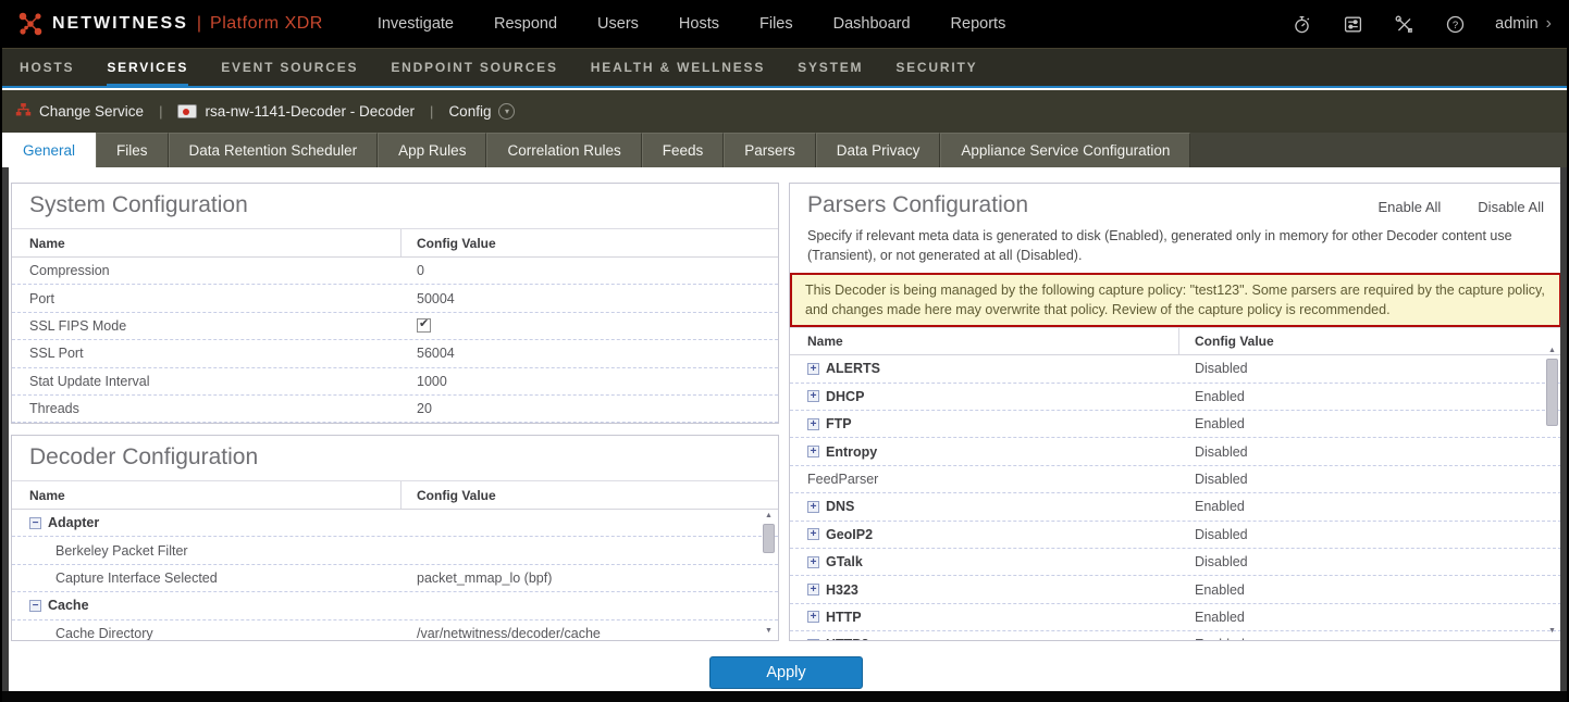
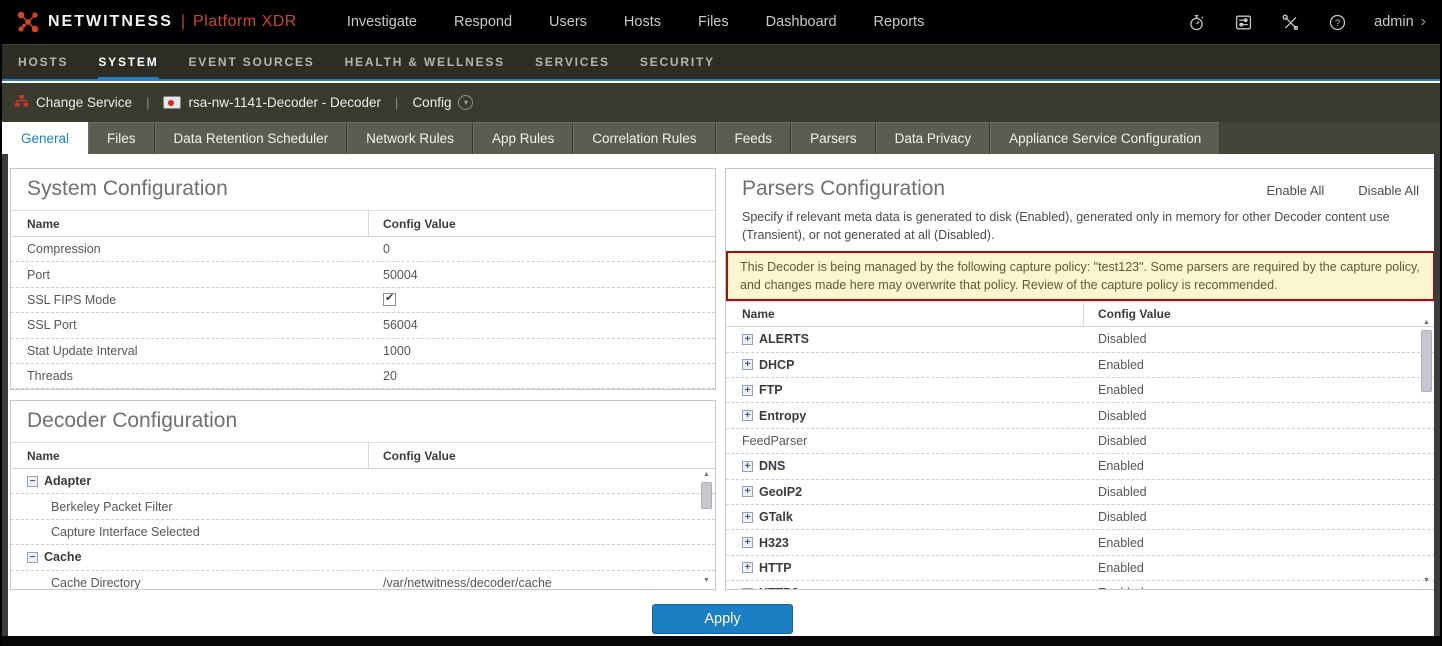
  NETWITNESS
  |
  Platform XDR
  Investigate
  Respond
  Users
  Hosts
  Files
  Dashboard
  Reports
  ?
  admin
  ›
  HOSTS
- SERVICES
+ SYSTEM
  EVENT SOURCES
- ENDPOINT SOURCES
  HEALTH & WELLNESS
- SYSTEM
+ SERVICES
  SECURITY
  Change Service
  |
  rsa-nw-1141-Decoder - Decoder
  |
  Config
  ▾
  General
  Files
  Data Retention Scheduler
+ Network Rules
  App Rules
  Correlation Rules
  Feeds
  Parsers
  Data Privacy
  Appliance Service Configuration
  System Configuration
  Name
  Config Value
  Compression
  0
  Port
  50004
  SSL FIPS Mode
  SSL Port
  56004
  Stat Update Interval
  1000
  Threads
  20
  Decoder Configuration
  Name
  Config Value
  −
  Adapter
  Berkeley Packet Filter
  Capture Interface Selected
- packet_mmap_lo (bpf)
  −
  Cache
  Cache Directory
  /var/netwitness/decoder/cache
  Parsers Configuration
  Enable All
  Disable All
  Specify if relevant meta data is generated to disk (Enabled), generated only in memory for other Decoder content use (Transient), or not generated at all (Disabled).
  This Decoder is being managed by the following capture policy: "test123". Some parsers are required by the capture policy, and changes made here may overwrite that policy. Review of the capture policy is recommended.
  Name
  Config Value
  +
  ALERTS
  Disabled
  +
  DHCP
  Enabled
  +
  FTP
  Enabled
  +
  Entropy
  Disabled
  FeedParser
  Disabled
  +
  DNS
  Enabled
  +
  GeoIP2
  Disabled
  +
  GTalk
  Disabled
  +
  H323
  Enabled
  +
  HTTP
  Enabled
  Apply
